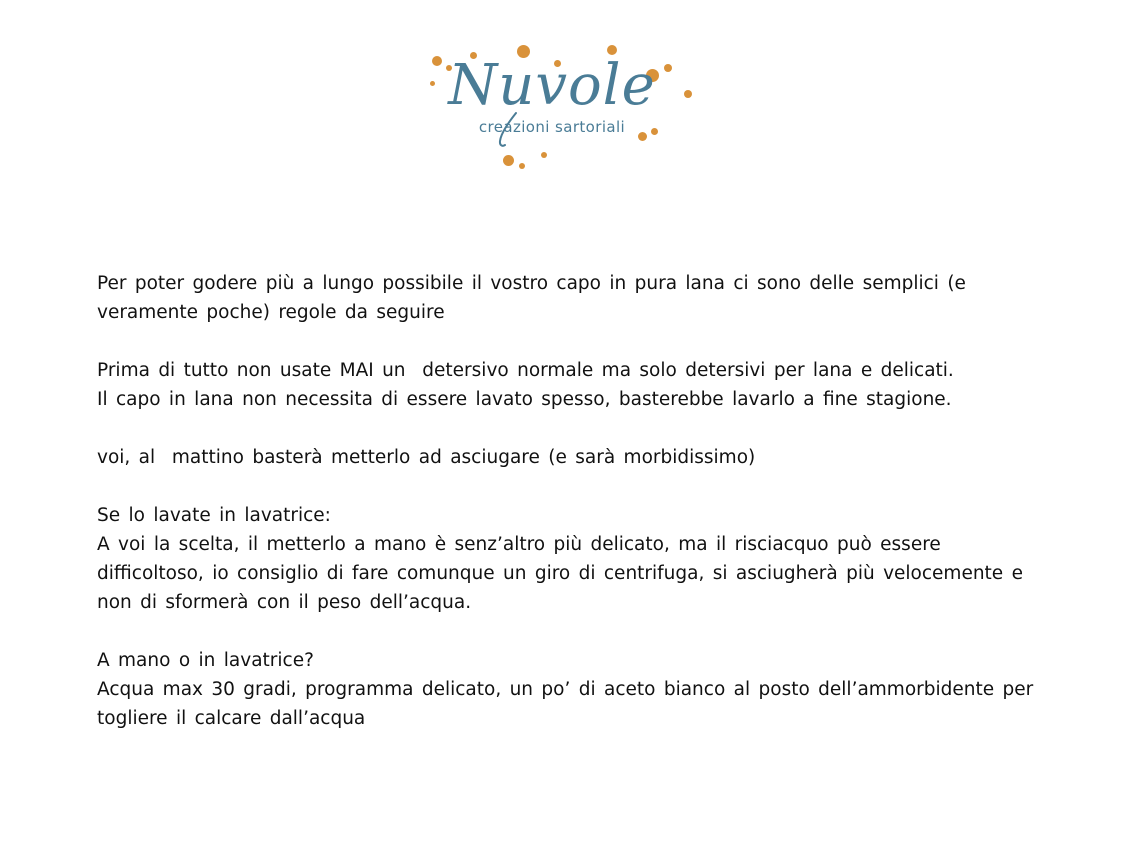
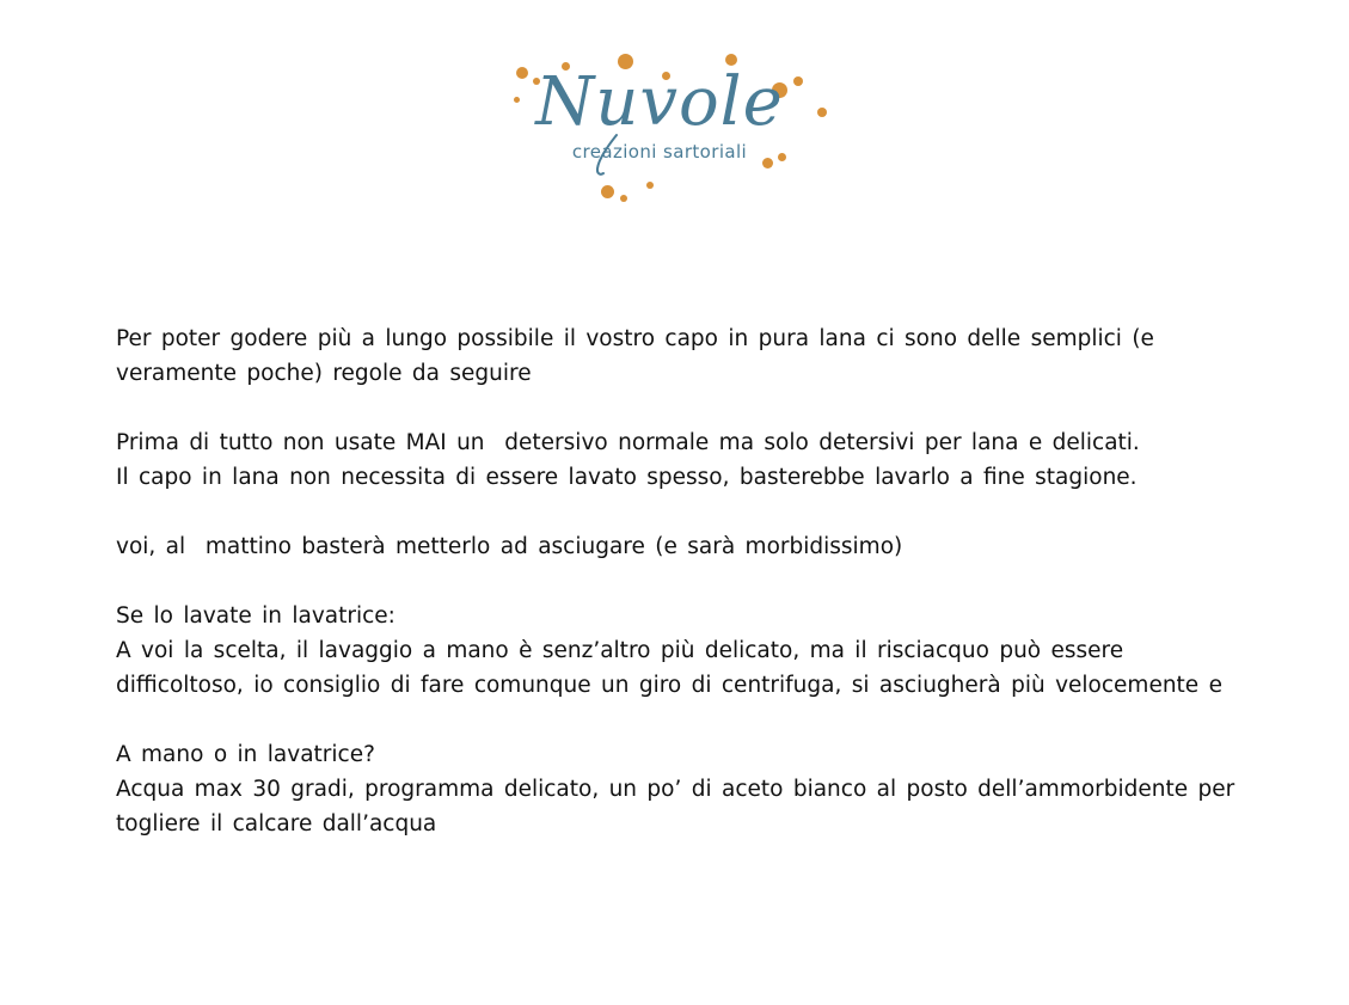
  Nuvole
  creazioni sartoriali
  Per poter godere più a lungo possibile il vostro capo in pura lana ci sono delle semplici (e
  veramente poche) regole da seguire
  Prima di tutto non usate MAI un detersivo normale ma solo detersivi per lana e delicati.
  Il capo in lana non necessita di essere lavato spesso, basterebbe lavarlo a fine stagione.
  voi, al mattino basterà metterlo ad asciugare (e sarà morbidissimo)
  Se lo lavate in lavatrice:
- A voi la scelta, il metterlo a mano è senz’altro più delicato, ma il risciacquo può essere
+ A voi la scelta, il lavaggio a mano è senz’altro più delicato, ma il risciacquo può essere
  difficoltoso, io consiglio di fare comunque un giro di centrifuga, si asciugherà più velocemente e
- non di sformerà con il peso dell’acqua.
  A mano o in lavatrice?
  Acqua max 30 gradi, programma delicato, un po’ di aceto bianco al posto dell’ammorbidente per
  togliere il calcare dall’acqua
